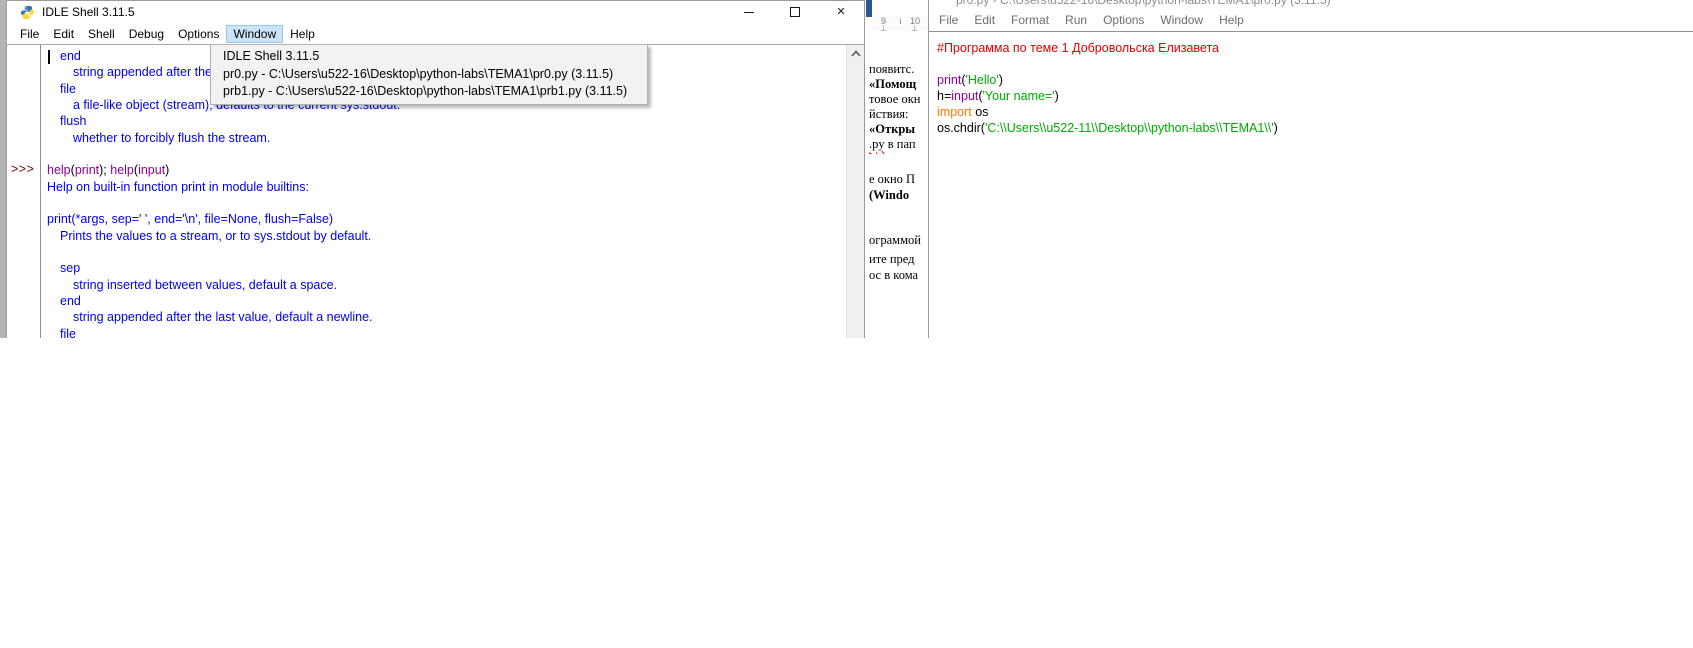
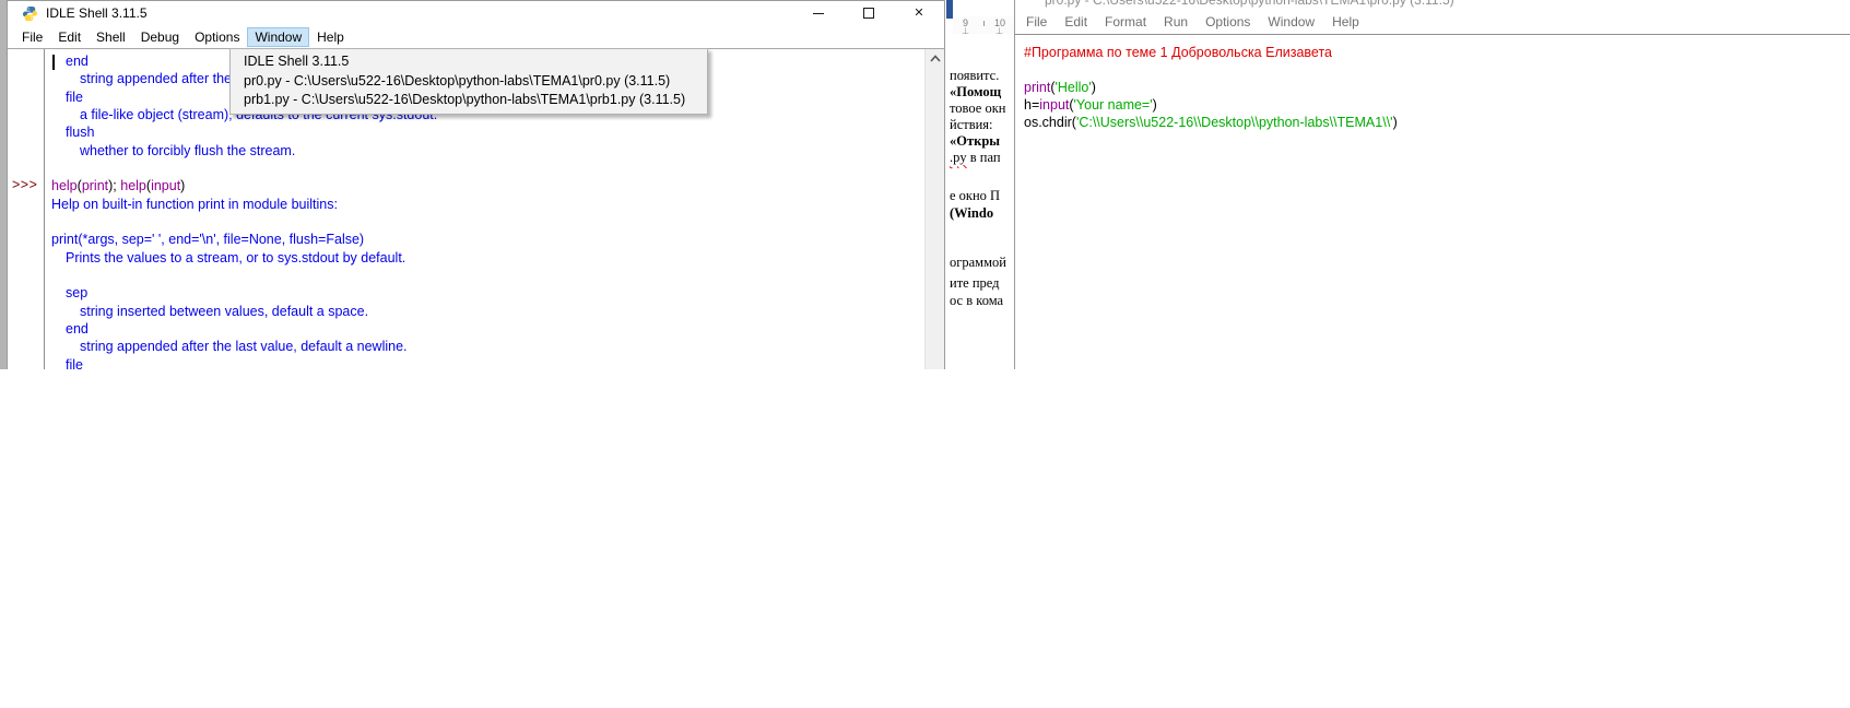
  IDLE Shell 3.11.5
  ✕
  File
  Edit
  Shell
  Debug
  Options
  Window
  Help
  end
  file
  a file-like object (stream); defaults to the current sys.stdout.
  flush
  whether to forcibly flush the stream.
  help(print); help(input)
  >>>
  Help on built-in function print in module builtins:
  print(*args, sep=' ', end='\n', file=None, flush=False)
  Prints the values to a stream, or to sys.stdout by default.
  sep
  string inserted between values, default a space.
  end
  string appended after the last value, default a newline.
  file
  IDLE Shell 3.11.5
  pr0.py - C:\Users\u522-16\Desktop\python-labs\TEMA1\pr0.py (3.11.5)
  prb1.py - C:\Users\u522-16\Desktop\python-labs\TEMA1\prb1.py (3.11.5)
  9
  10
  ⊥
  ⊥
  появитс.
  «Помощ
  товое окн
  йствия:
  «Откры
  .py в пап
  е окно П
  (Windo
  ограммой
  ите пред
  ос в кома
  pr0.py - C:\Users\u522-16\Desktop\python-labs\TEMA1\pr0.py (3.11.5)
  File
  Edit
  Format
  Run
  Options
  Window
  Help
  #Программа по теме 1 Добровольска Елизавета
  print('Hello')
  h=input('Your name=')
- import os
- os.chdir('C:\\Users\\u522-11\\Desktop\\python-labs\\TEMA1\\')
+ os.chdir('C:\\Users\\u522-16\\Desktop\\python-labs\\TEMA1\\')
